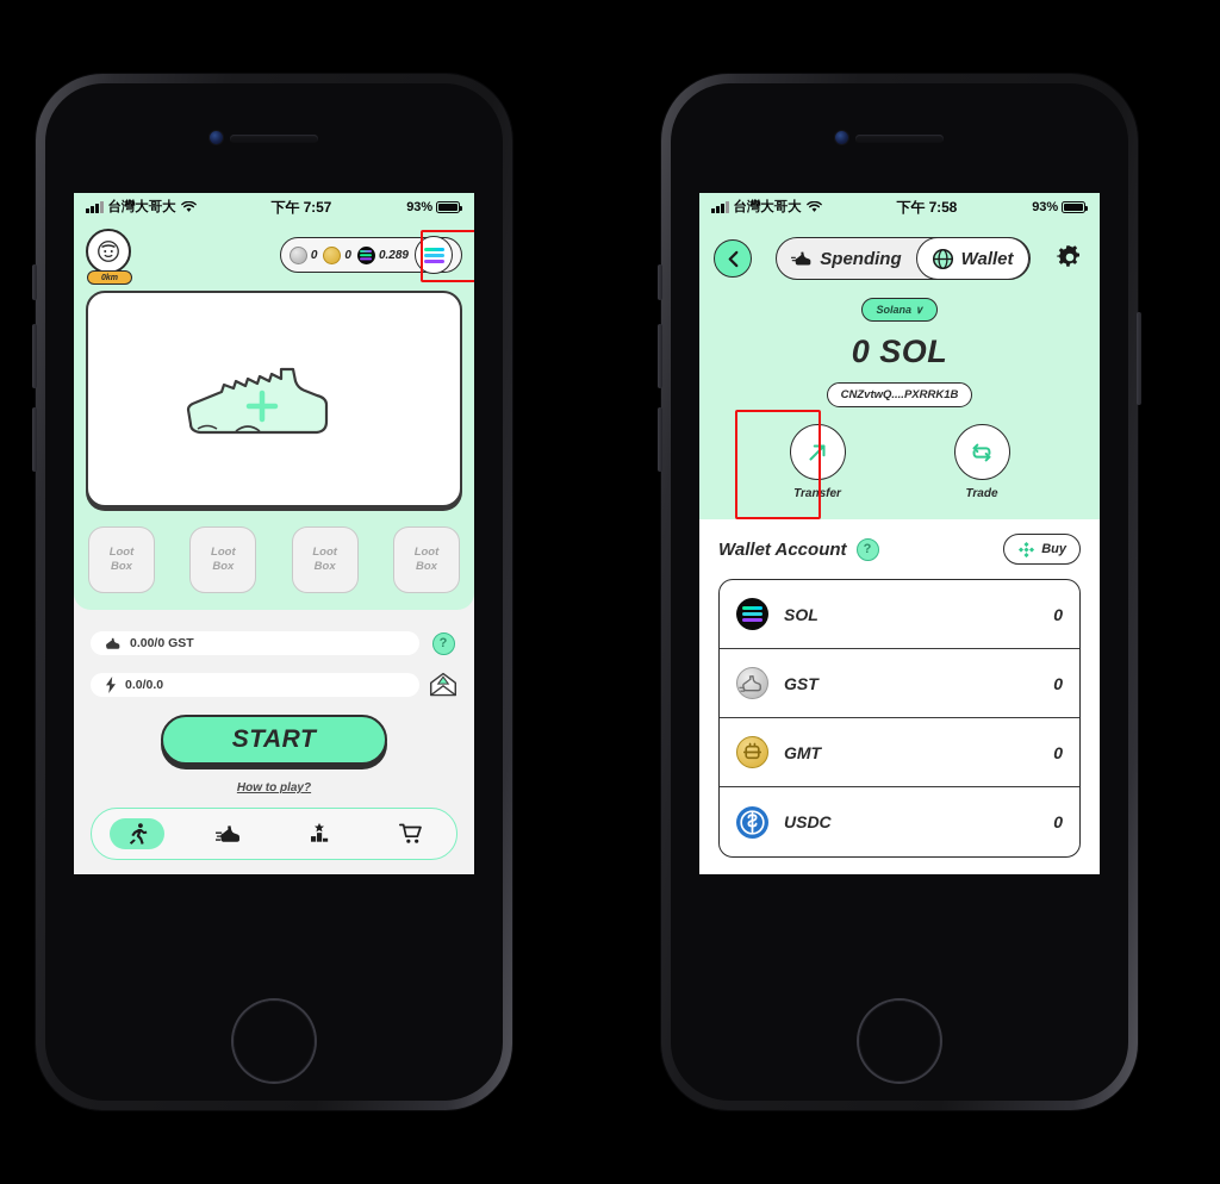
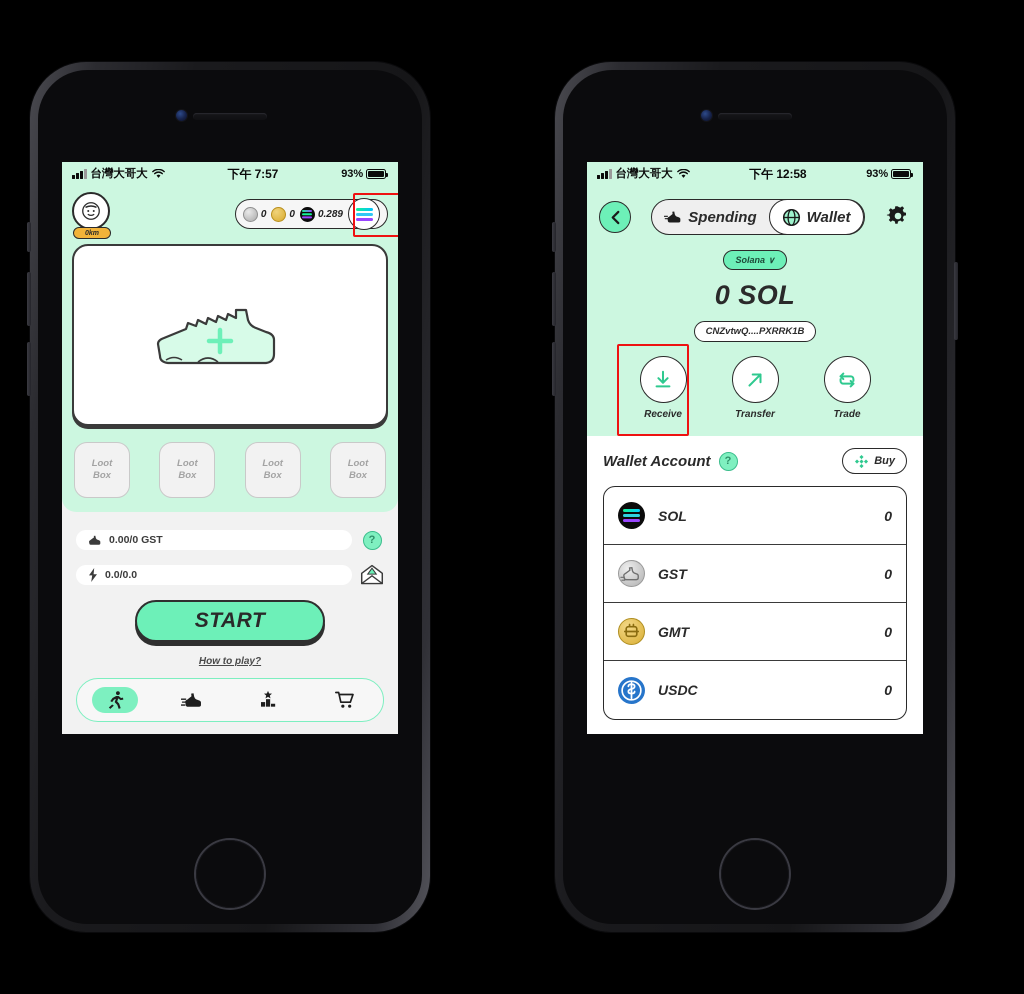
  台灣大哥大
  下午 7:57
  93%
  0
  0
  0.289
  Loot
  Box
  Loot
  Box
  Loot
  Box
  Loot
  Box
  0.00/0 GST
  ?
  0.0/0.0
  START
  How to play?
  台灣大哥大
- 下午 7:58
+ 下午 12:58
  93%
  Spending
  Wallet
  Solana
  ∨
  0 SOL
  CNZvtwQ....PXRRK1B
+ Receive
  Transfer
  Trade
  Wallet Account
  ?
  Buy
  SOL
  0
  GST
  0
  GMT
  0
  USDC
  0
